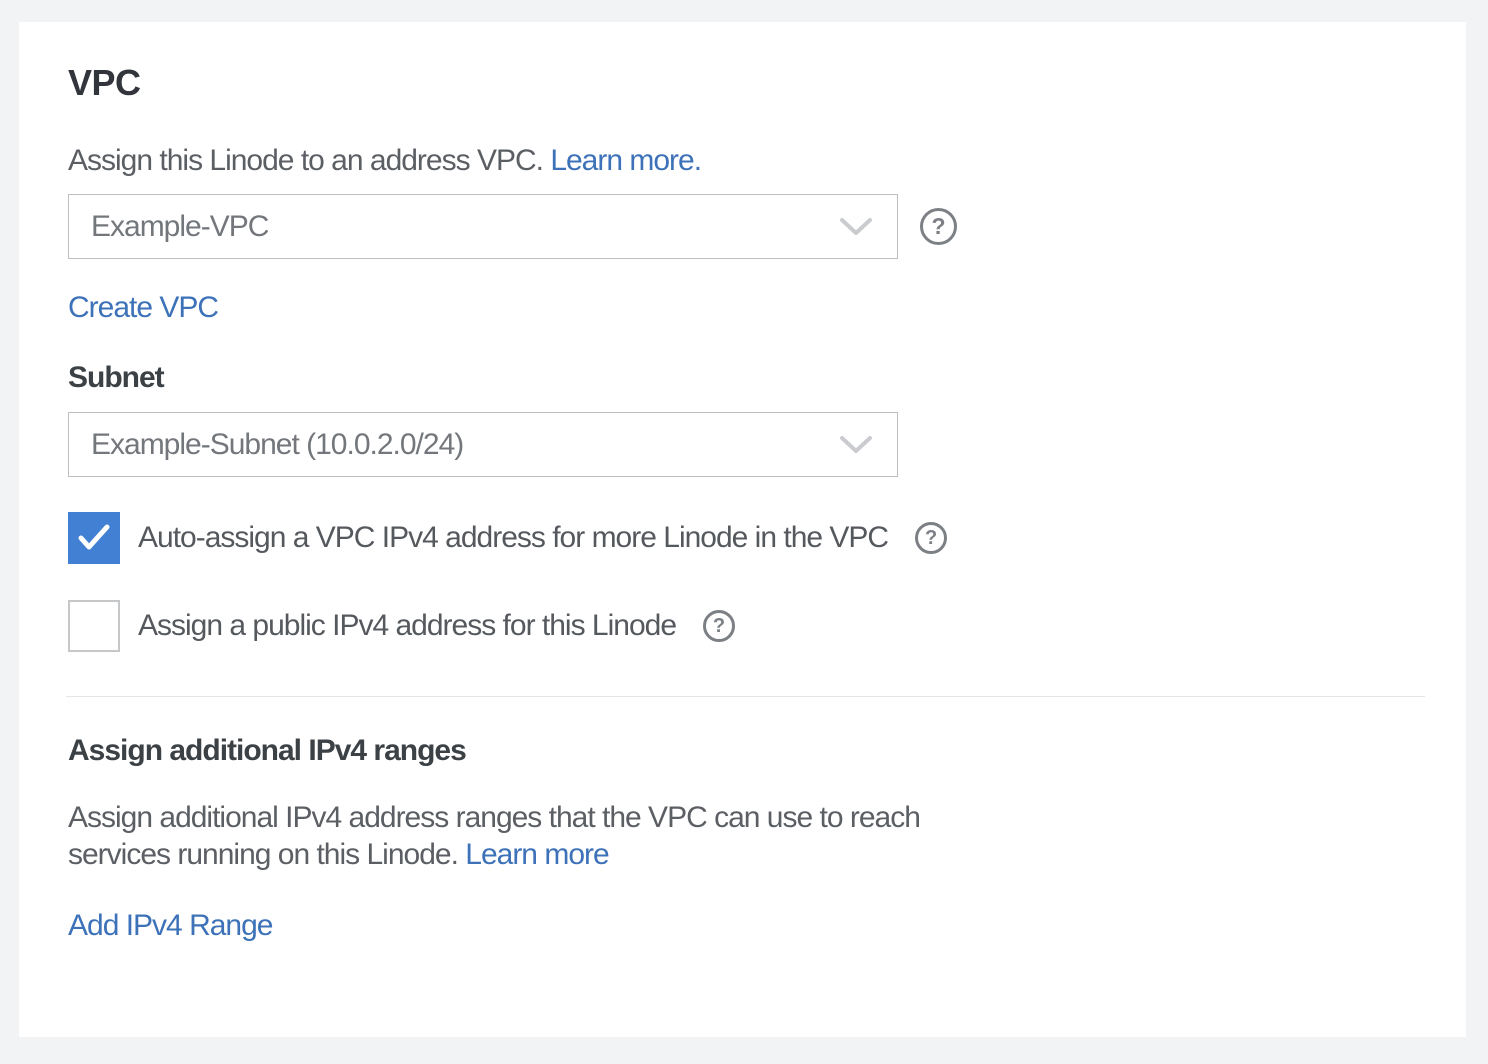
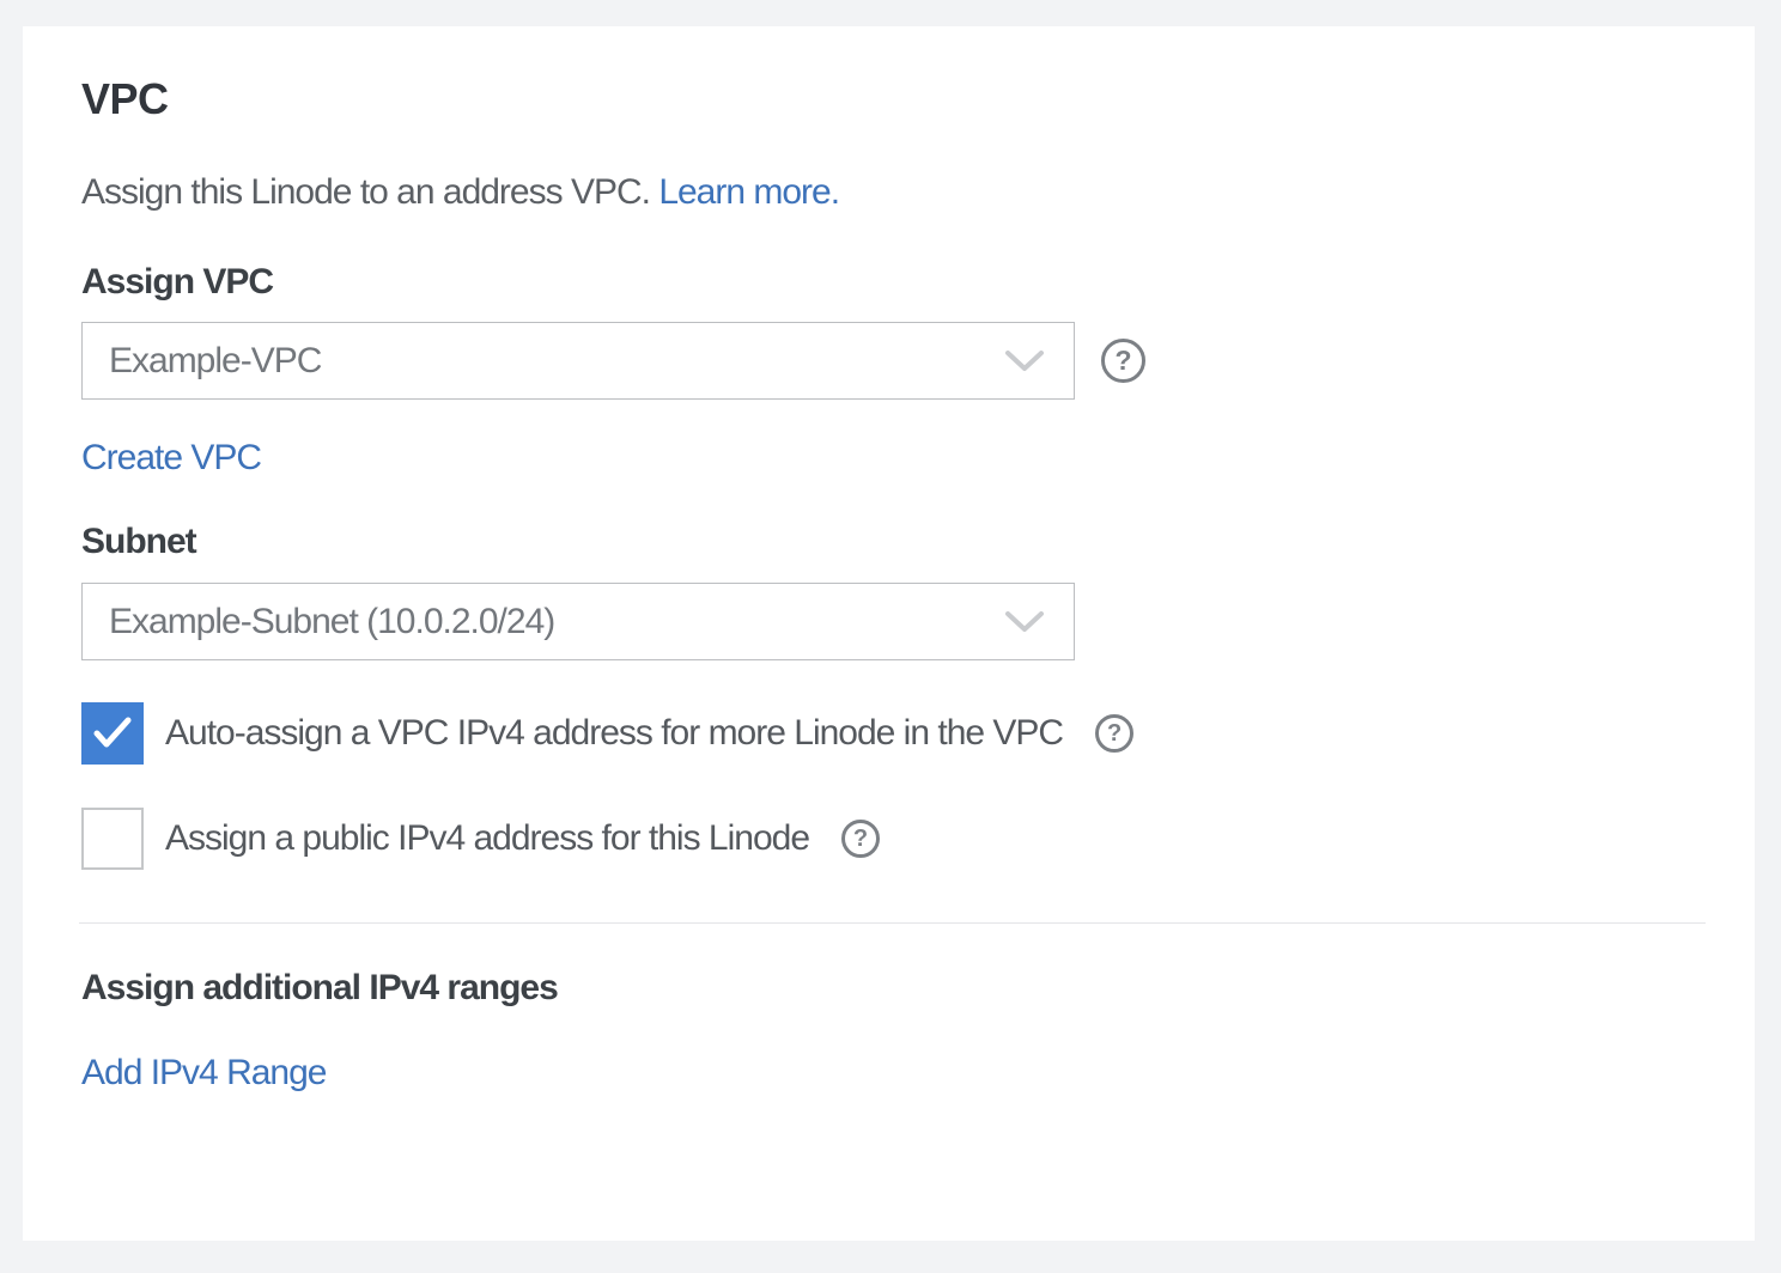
  VPC
  Assign this Linode to an address VPC. Learn more.
+ Assign VPC
  Example-VPC
  ?
  Create VPC
  Subnet
  Example-Subnet (10.0.2.0/24)
  Auto-assign a VPC IPv4 address for more Linode in the VPC
  ?
  Assign a public IPv4 address for this Linode
  ?
  Assign additional IPv4 ranges
- Assign additional IPv4 address ranges that the VPC can use to reach services running on this Linode. Learn more
  Add IPv4 Range
